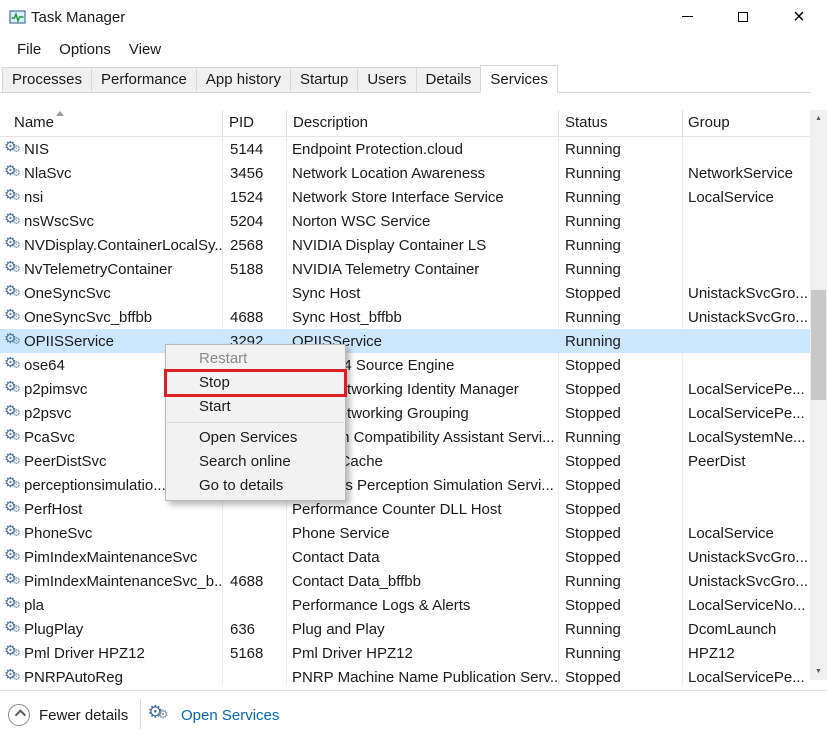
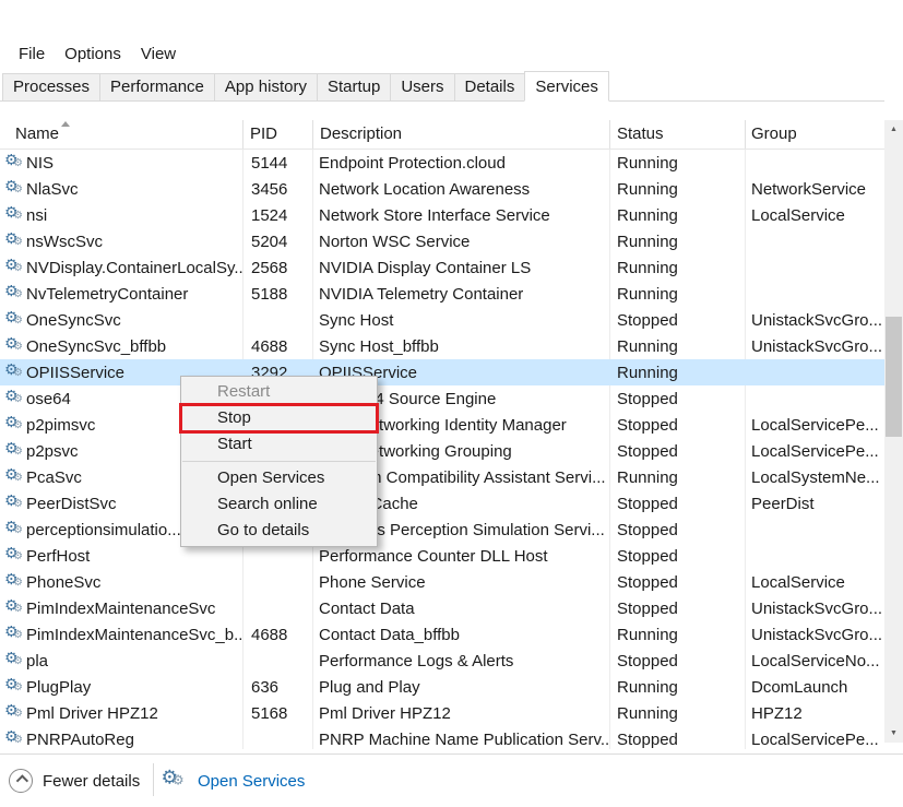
- Task Manager
- ×
  File Options View
  Processes
  Performance
  App history
  Startup
  Users
  Details
  Services
  Name
  PID
  Description
  Status
  Group
  NIS
  5144
  Endpoint Protection.cloud
  Running
  NlaSvc
  3456
  Network Location Awareness
  Running
  NetworkService
  nsi
  1524
  Network Store Interface Service
  Running
  LocalService
  nsWscSvc
  5204
  Norton WSC Service
  Running
  NVDisplay.ContainerLocalSy..
  2568
  NVIDIA Display Container LS
  Running
  NvTelemetryContainer
  5188
  NVIDIA Telemetry Container
  Running
  OneSyncSvc
  Sync Host
  Stopped
  UnistackSvcGro...
  OneSyncSvc_bffbb
  4688
  Sync Host_bffbb
  Running
  UnistackSvcGro...
  OPIISService
  3292
  OPIISService
  Running
  ose64
  Stopped
  p2pimsvc
  tworking Identity Manager
  Stopped
  LocalServicePe...
  p2psvc
  tworking Grouping
  Stopped
  LocalServicePe...
  PcaSvc
  Compatibility Assistant Servi...
  Running
  LocalSystemNe...
  PeerDistSvc
  Stopped
  PeerDist
  perceptionsimulatio...
  s Perception Simulation Servi...
  Stopped
  PerfHost
  Performance Counter DLL Host
  Stopped
  PhoneSvc
  Phone Service
  Stopped
  LocalService
  PimIndexMaintenanceSvc
  Contact Data
  Stopped
  UnistackSvcGro...
  PimIndexMaintenanceSvc_b..
  4688
  Contact Data_bffbb
  Running
  UnistackSvcGro...
  pla
  Performance Logs & Alerts
  Stopped
  LocalServiceNo...
  PlugPlay
  636
  Plug and Play
  Running
  DcomLaunch
  Pml Driver HPZ12
  5168
  Pml Driver HPZ12
  Running
  HPZ12
  PNRPAutoReg
  PNRP Machine Name Publication Serv..
  Stopped
  LocalServicePe...
  Restart
  Stop
  Start
  Open Services
  Search online
  Go to details
  Fewer details
  Open Services
